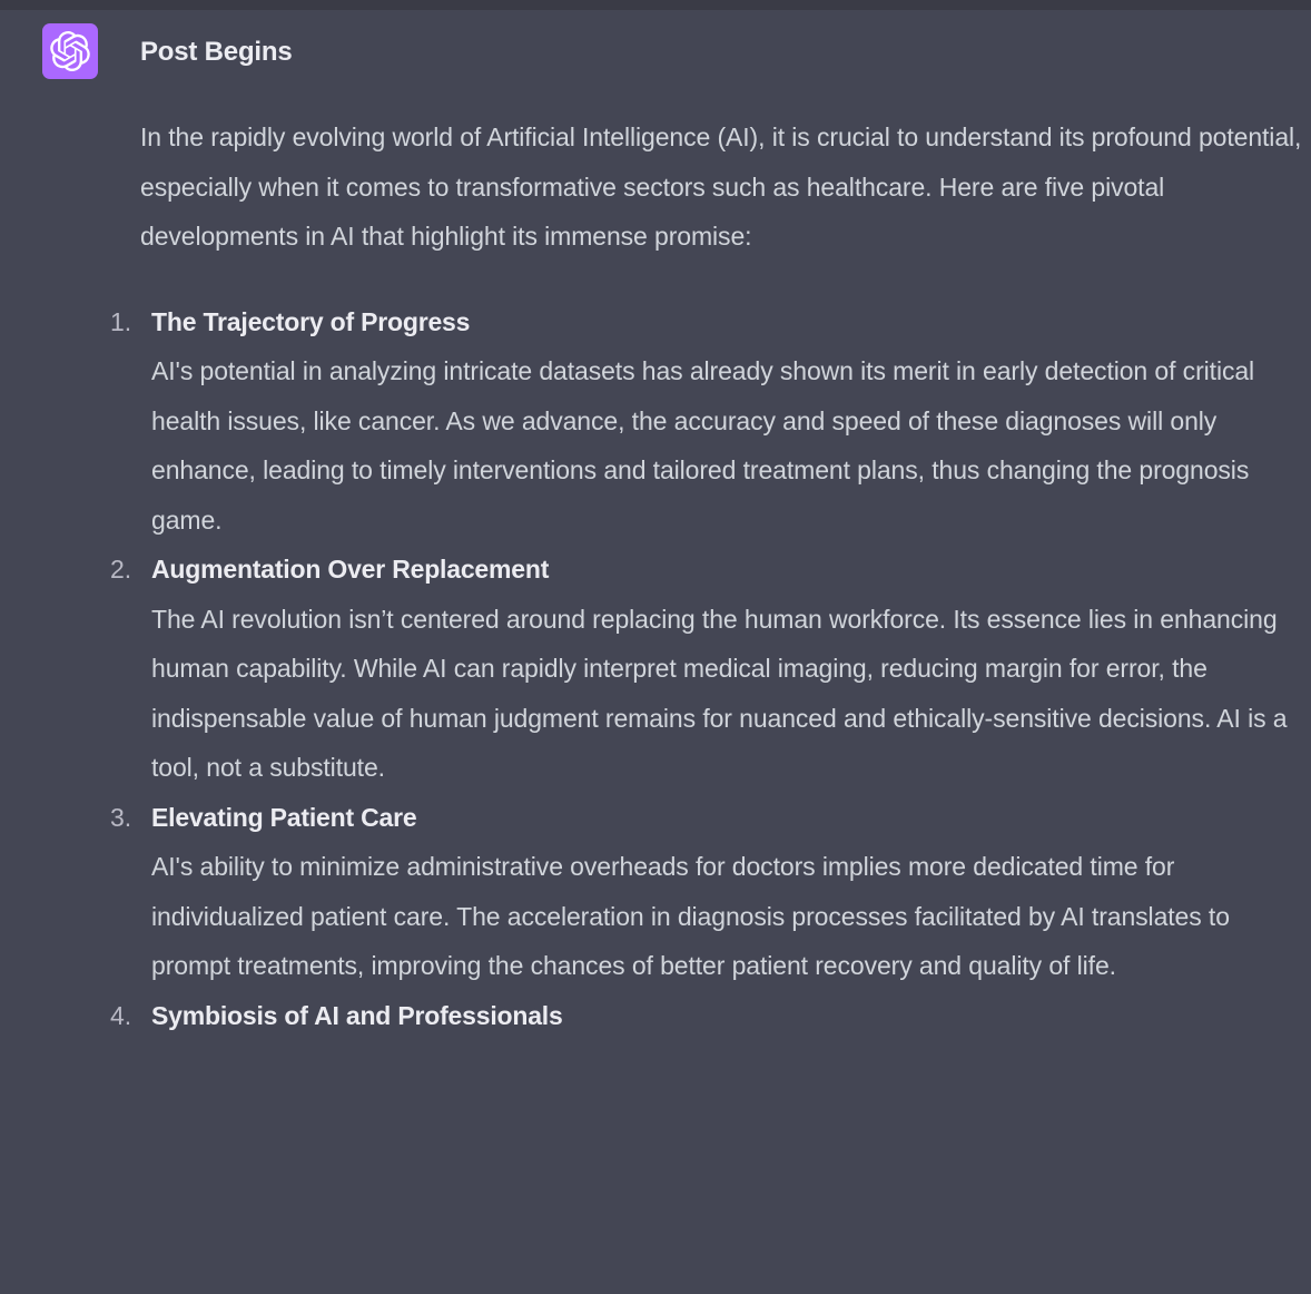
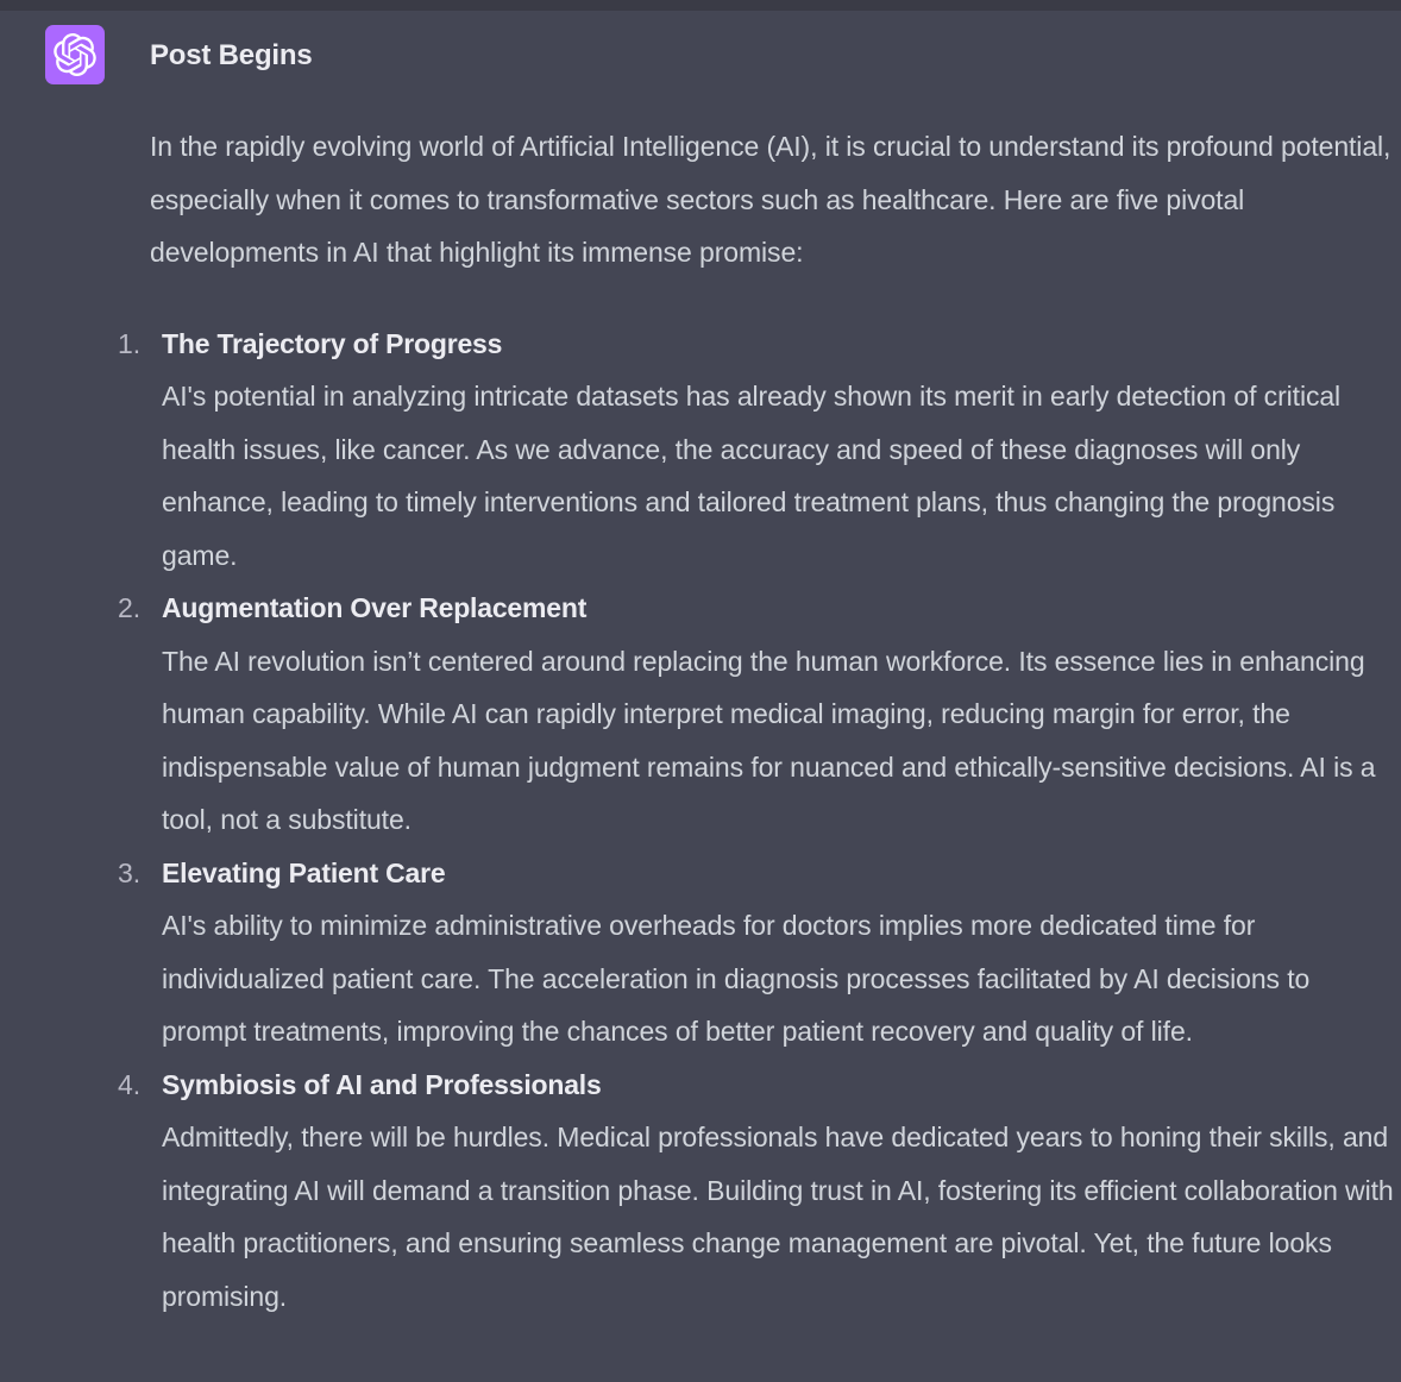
  Post Begins
  In the rapidly evolving world of Artificial Intelligence (AI), it is crucial to understand its profound potential, especially when it comes to transformative sectors such as healthcare. Here are five pivotal developments in AI that highlight its immense promise:
  1.
  The Trajectory of Progress
  AI's potential in analyzing intricate datasets has already shown its merit in early detection of critical health issues, like cancer. As we advance, the accuracy and speed of these diagnoses will only enhance, leading to timely interventions and tailored treatment plans, thus changing the prognosis game.
  2.
  Augmentation Over Replacement
  The AI revolution isn’t centered around replacing the human workforce. Its essence lies in enhancing human capability. While AI can rapidly interpret medical imaging, reducing margin for error, the indispensable value of human judgment remains for nuanced and ethically-sensitive decisions. AI is a tool, not a substitute.
  3.
  Elevating Patient Care
- AI's ability to minimize administrative overheads for doctors implies more dedicated time for individualized patient care. The acceleration in diagnosis processes facilitated by AI translates to prompt treatments, improving the chances of better patient recovery and quality of life.
+ AI's ability to minimize administrative overheads for doctors implies more dedicated time for individualized patient care. The acceleration in diagnosis processes facilitated by AI decisions to prompt treatments, improving the chances of better patient recovery and quality of life.
  4.
  Symbiosis of AI and Professionals
+ Admittedly, there will be hurdles. Medical professionals have dedicated years to honing their skills, and integrating AI will demand a transition phase. Building trust in AI, fostering its efficient collaboration with health practitioners, and ensuring seamless change management are pivotal. Yet, the future looks promising.
